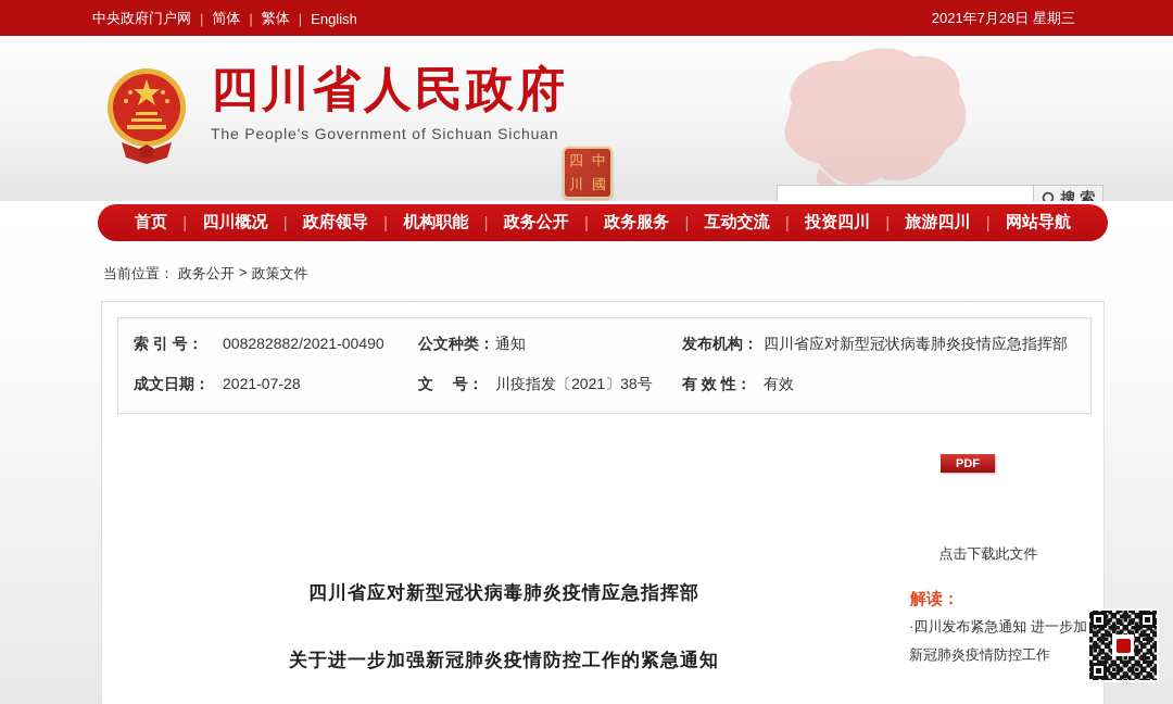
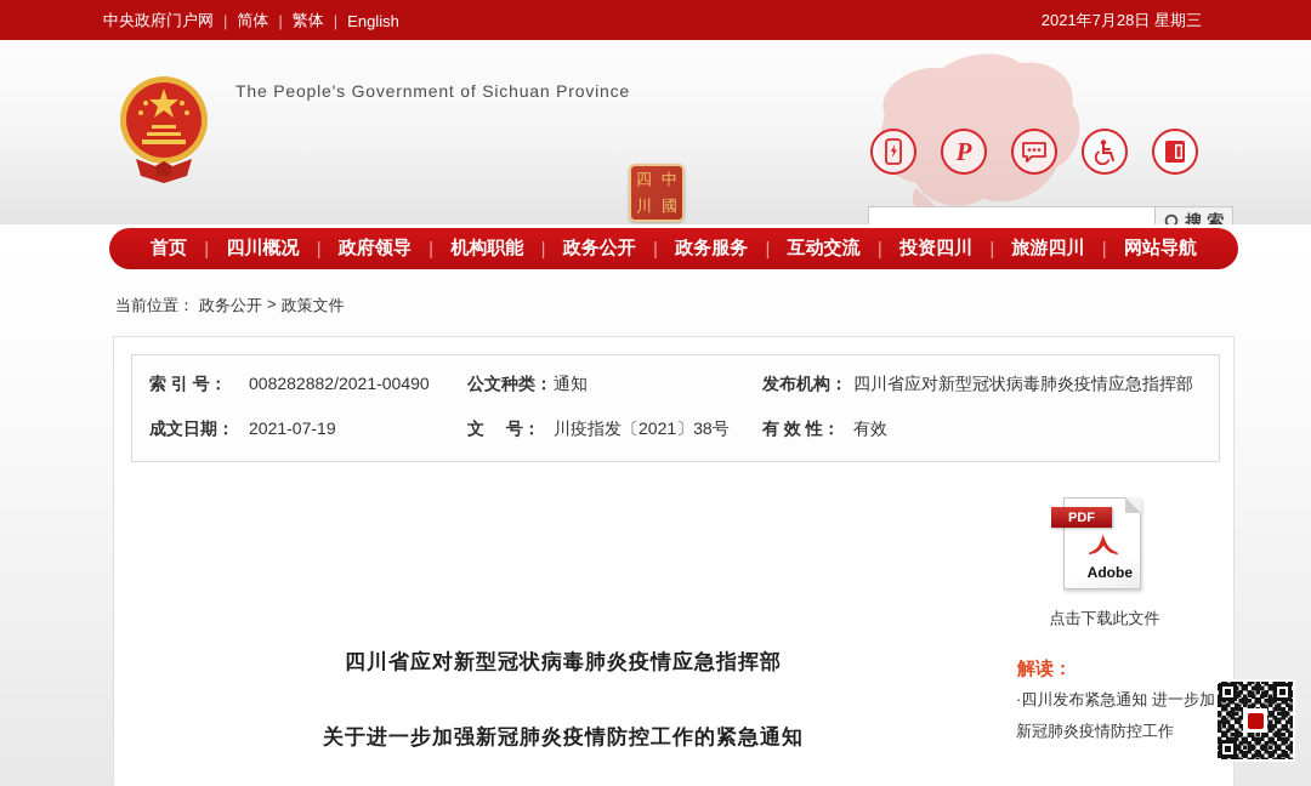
  中央政府门户网
  |
  简体
  |
  繁体
  |
  English
  2021年7月28日 星期三
- 四川省人民政府
- The People's Government of Sichuan Sichuan
+ The People's Government of Sichuan Province
  四
  中
  川
  國
+ P
  搜 索
  首页
  |
  四川概况
  |
  政府领导
  |
  机构职能
  |
  政务公开
  |
  政务服务
  |
  互动交流
  |
  投资四川
  |
  旅游四川
  |
  网站导航
  当前位置：
  政务公开
  >
  政策文件
  索 引 号：
  008282882/2021-00490
  公文种类：
  通知
  发布机构：
  四川省应对新型冠状病毒肺炎疫情应急指挥部
  成文日期：
- 2021-07-28
+ 2021-07-19
  文 号：
  川疫指发〔2021〕38号
  有 效 性：
  有效
  四川省应对新型冠状病毒肺炎疫情应急指挥部
  关于进一步加强新冠肺炎疫情防控工作的紧急通知
+ Adobe
  PDF
  点击下载此文件
  解读：
  ·四川发布紧急通知 进一步加
  新冠肺炎疫情防控工作
